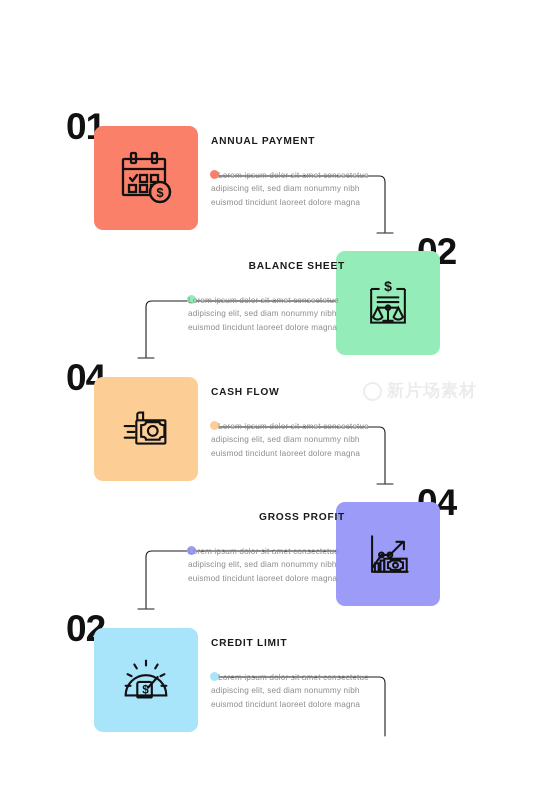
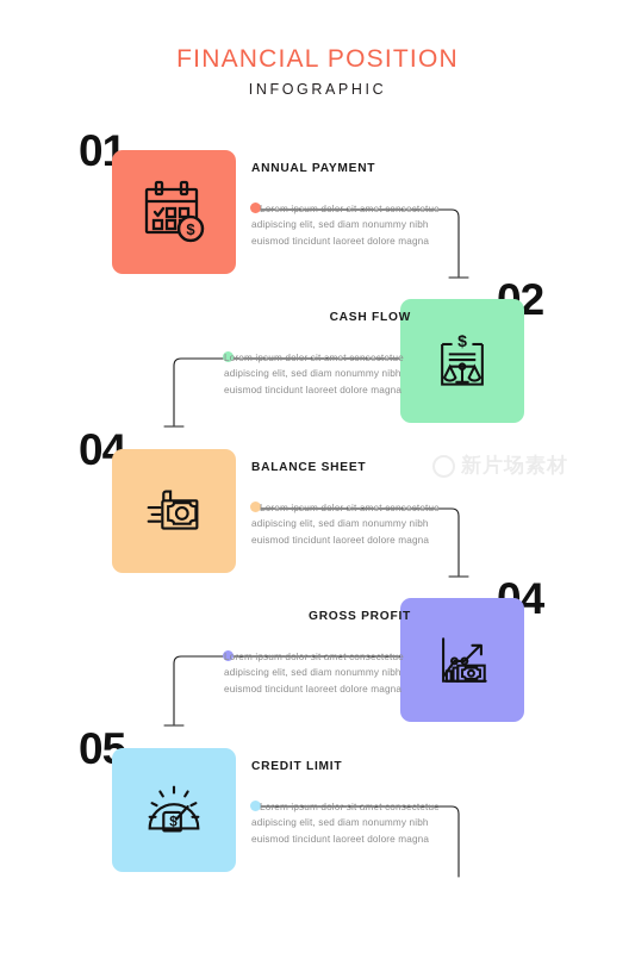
+ FINANCIAL POSITION
+ INFOGRAPHIC
  01
  $
  ANNUAL PAYMENT
  Lorem ipsum dolor sit amet consectetue
  adipiscing elit, sed diam nonummy nibh
  euismod tincidunt laoreet dolore magna
  $
- BALANCE SHEET
+ CASH FLOW
  Lorem ipsum dolor sit amet consectetue
  adipiscing elit, sed diam nonummy nibh
  euismod tincidunt laoreet dolore magna
  04
- CASH FLOW
+ BALANCE SHEET
  Lorem ipsum dolor sit amet consectetue
  adipiscing elit, sed diam nonummy nibh
  euismod tincidunt laoreet dolore magna
  GROSS PROFIT
  Lorem ipsum dolor sit amet consectetue
  adipiscing elit, sed diam nonummy nibh
  euismod tincidunt laoreet dolore magna
- 02
+ 05
  $
  CREDIT LIMIT
  Lorem ipsum dolor sit amet consectetue
  adipiscing elit, sed diam nonummy nibh
  euismod tincidunt laoreet dolore magna
